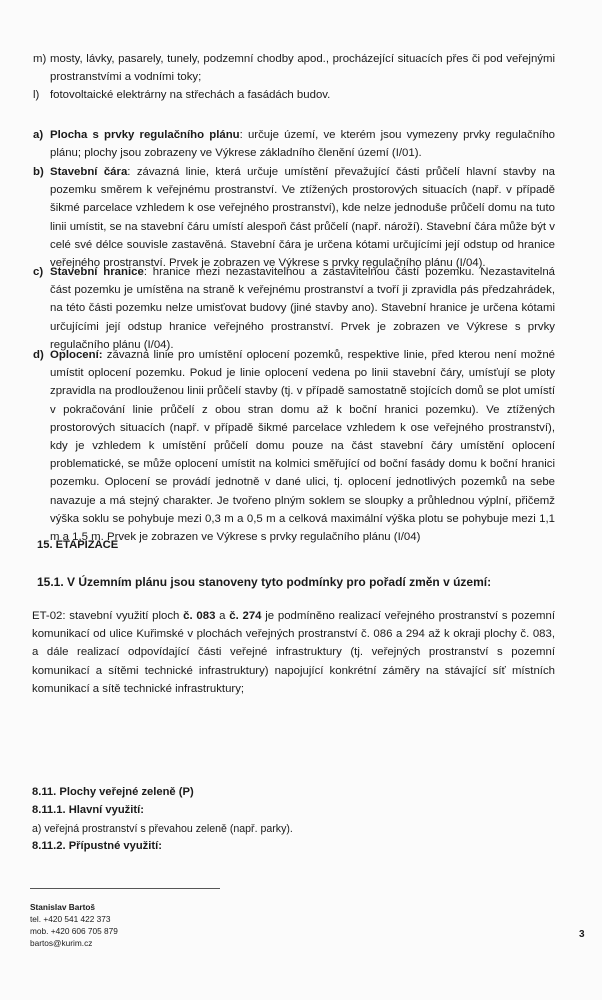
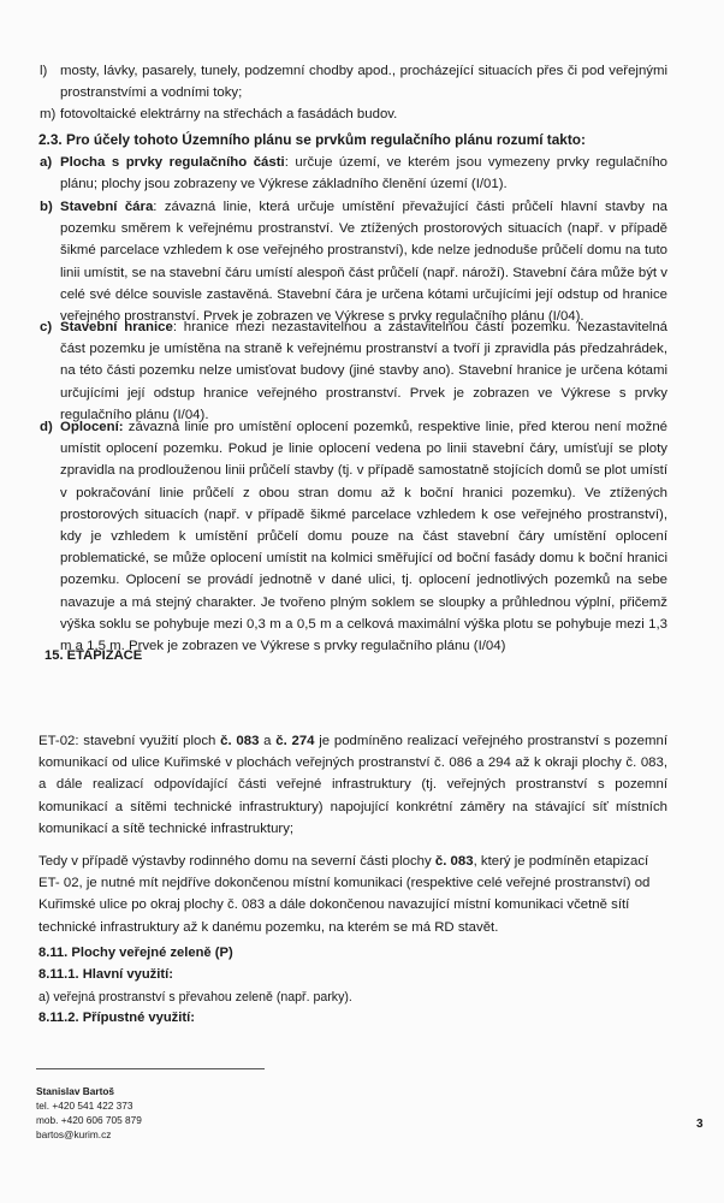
- m)
+ l)
  mosty, lávky, pasarely, tunely, podzemní chodby apod., procházející situacích přes či pod veřejnými prostranstvími a vodními toky;
- l)
+ m)
  fotovoltaické elektrárny na střechách a fasádách budov.
+ 2.3. Pro účely tohoto Územního plánu se prvkům regulačního plánu rozumí takto:
  a)
- Plocha s prvky regulačního plánu: určuje území, ve kterém jsou vymezeny prvky regulačního plánu; plochy jsou zobrazeny ve Výkrese základního členění území (I/01).
+ Plocha s prvky regulačního části: určuje území, ve kterém jsou vymezeny prvky regulačního plánu; plochy jsou zobrazeny ve Výkrese základního členění území (I/01).
  b)
  Stavební čára: závazná linie, která určuje umístění převažující části průčelí hlavní stavby na pozemku směrem k veřejnému prostranství. Ve ztížených prostorových situacích (např. v případě šikmé parcelace vzhledem k ose veřejného prostranství), kde nelze jednoduše průčelí domu na tuto linii umístit, se na stavební čáru umístí alespoň část průčelí (např. nároží). Stavební čára může být v celé své délce souvisle zastavěná. Stavební čára je určena kótami určujícími její odstup od hranice veřejného prostranství. Prvek je zobrazen ve Výkrese s prvky regulačního plánu (I/04).
  c)
  Stavební hranice: hranice mezi nezastavitelnou a zastavitelnou částí pozemku. Nezastavitelná část pozemku je umístěna na straně k veřejnému prostranství a tvoří ji zpravidla pás předzahrádek, na této části pozemku nelze umisťovat budovy (jiné stavby ano). Stavební hranice je určena kótami určujícími její odstup hranice veřejného prostranství. Prvek je zobrazen ve Výkrese s prvky regulačního plánu (I/04).
  d)
- Oplocení: závazná linie pro umístění oplocení pozemků, respektive linie, před kterou není možné umístit oplocení pozemku. Pokud je linie oplocení vedena po linii stavební čáry, umísťují se ploty zpravidla na prodlouženou linii průčelí stavby (tj. v případě samostatně stojících domů se plot umístí v pokračování linie průčelí z obou stran domu až k boční hranici pozemku). Ve ztížených prostorových situacích (např. v případě šikmé parcelace vzhledem k ose veřejného prostranství), kdy je vzhledem k umístění průčelí domu pouze na část stavební čáry umístění oplocení problematické, se může oplocení umístit na kolmici směřující od boční fasády domu k boční hranici pozemku. Oplocení se provádí jednotně v dané ulici, tj. oplocení jednotlivých pozemků na sebe navazuje a má stejný charakter. Je tvořeno plným soklem se sloupky a průhlednou výplní, přičemž výška soklu se pohybuje mezi 0,3 m a 0,5 m a celková maximální výška plotu se pohybuje mezi 1,1 m a 1,5 m. Prvek je zobrazen ve Výkrese s prvky regulačního plánu (I/04)
+ Oplocení: závazná linie pro umístění oplocení pozemků, respektive linie, před kterou není možné umístit oplocení pozemku. Pokud je linie oplocení vedena po linii stavební čáry, umísťují se ploty zpravidla na prodlouženou linii průčelí stavby (tj. v případě samostatně stojících domů se plot umístí v pokračování linie průčelí z obou stran domu až k boční hranici pozemku). Ve ztížených prostorových situacích (např. v případě šikmé parcelace vzhledem k ose veřejného prostranství), kdy je vzhledem k umístění průčelí domu pouze na část stavební čáry umístění oplocení problematické, se může oplocení umístit na kolmici směřující od boční fasády domu k boční hranici pozemku. Oplocení se provádí jednotně v dané ulici, tj. oplocení jednotlivých pozemků na sebe navazuje a má stejný charakter. Je tvořeno plným soklem se sloupky a průhlednou výplní, přičemž výška soklu se pohybuje mezi 0,3 m a 0,5 m a celková maximální výška plotu se pohybuje mezi 1,3 m a 1,5 m. Prvek je zobrazen ve Výkrese s prvky regulačního plánu (I/04)
  15. ETAPIZACE
- 15.1. V Územním plánu jsou stanoveny tyto podmínky pro pořadí změn v území:
  ET-02: stavební využití ploch č. 083 a č. 274 je podmíněno realizací veřejného prostranství s pozemní komunikací od ulice Kuřimské v plochách veřejných prostranství č. 086 a 294 až k okraji plochy č. 083, a dále realizací odpovídající části veřejné infrastruktury (tj. veřejných prostranství s pozemní komunikací a sítěmi technické infrastruktury) napojující konkrétní záměry na stávající síť místních komunikací a sítě technické infrastruktury;
+ Tedy v případě výstavby rodinného domu na severní části plochy č. 083, který je podmíněn etapizací ET- 02, je nutné mít nejdříve dokončenou místní komunikaci (respektive celé veřejné prostranství) od Kuřimské ulice po okraj plochy č. 083 a dále dokončenou navazující místní komunikaci včetně sítí technické infrastruktury až k danému pozemku, na kterém se má RD stavět.
  8.11. Plochy veřejné zeleně (P)
  8.11.1. Hlavní využití:
  a) veřejná prostranství s převahou zeleně (např. parky).
  8.11.2. Přípustné využití:
  Stanislav Bartoš
  tel. +420 541 422 373
  mob. +420 606 705 879
  bartos@kurim.cz
  3
